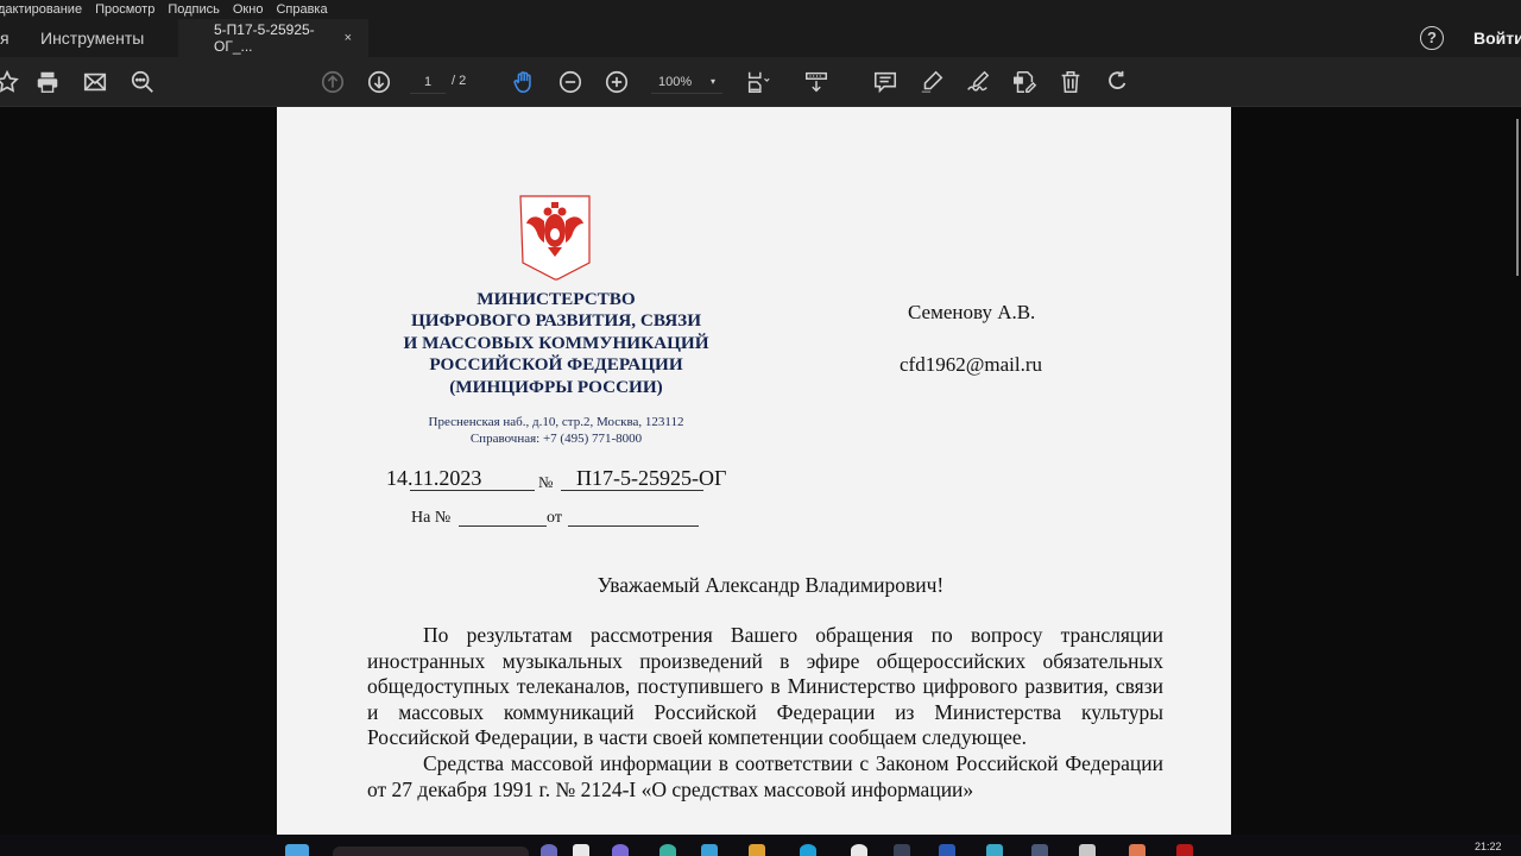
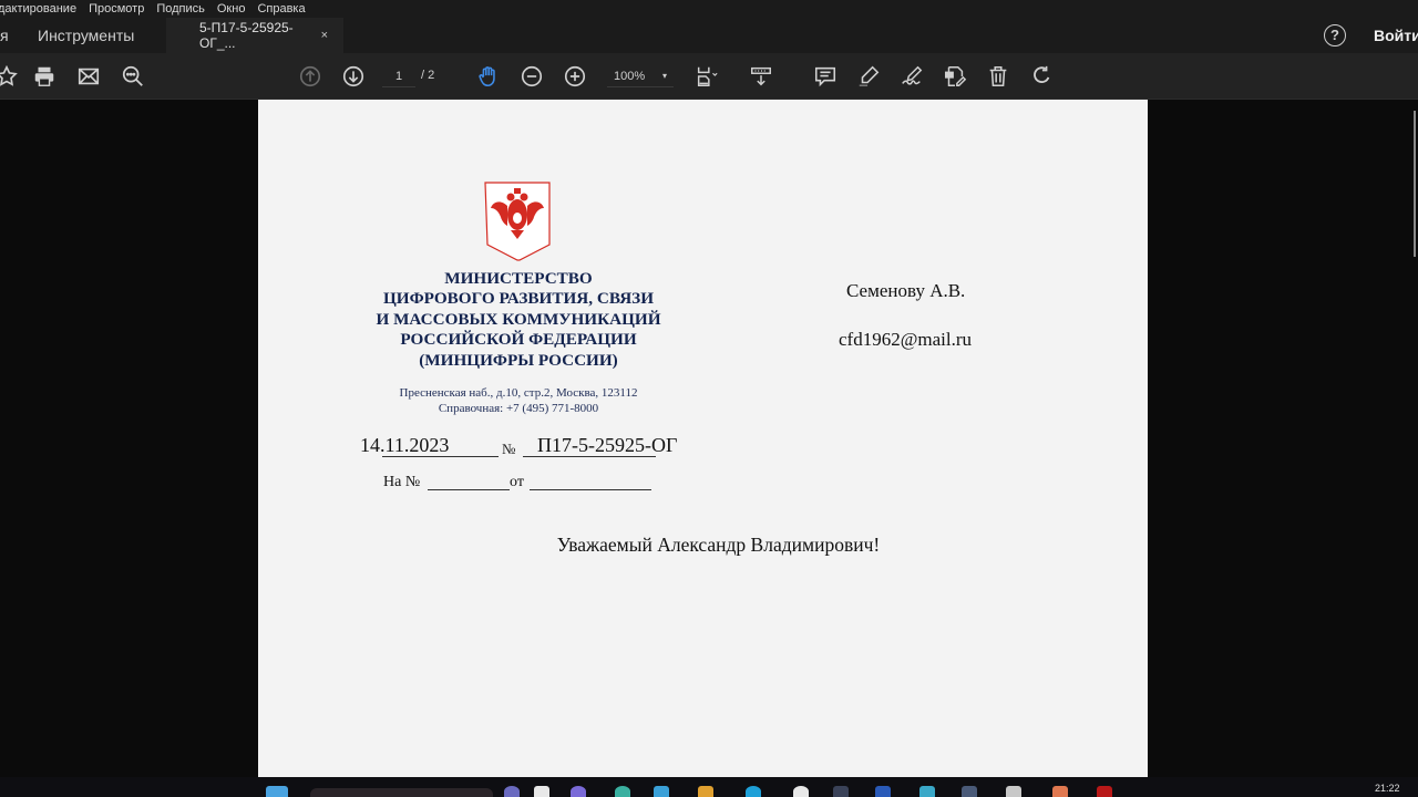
  дактирование
  Просмотр
  Подпись
  Окно
  Справка
  я
  Инструменты
  5-П17-5-25925-ОГ_...
  ×
  ?
  Войти
  1
  / 2
  100%
  ▾
  МИНИСТЕРСТВО
  ЦИФРОВОГО РАЗВИТИЯ, СВЯЗИ
  И МАССОВЫХ КОММУНИКАЦИЙ
  РОССИЙСКОЙ ФЕДЕРАЦИИ
  (МИНЦИФРЫ РОССИИ)
  Пресненская наб., д.10, стр.2, Москва, 123112
  Справочная: +7 (495) 771-8000
  14.11.2023
  №
  П17-5-25925-ОГ
  На №
  от
  Семенову А.В.
  cfd1962@mail.ru
  Уважаемый Александр Владимирович!
- По результатам рассмотрения Вашего обращения по вопросу трансляции иностранных музыкальных произведений в эфире общероссийских обязательных общедоступных телеканалов, поступившего в Министерство цифрового развития, связи и массовых коммуникаций Российской Федерации из Министерства культуры Российской Федерации, в части своей компетенции сообщаем следующее.
- Средства массовой информации в соответствии с Законом Российской Федерации от 27 декабря 1991 г. № 2124-I «О средствах массовой информации»
  21:22
